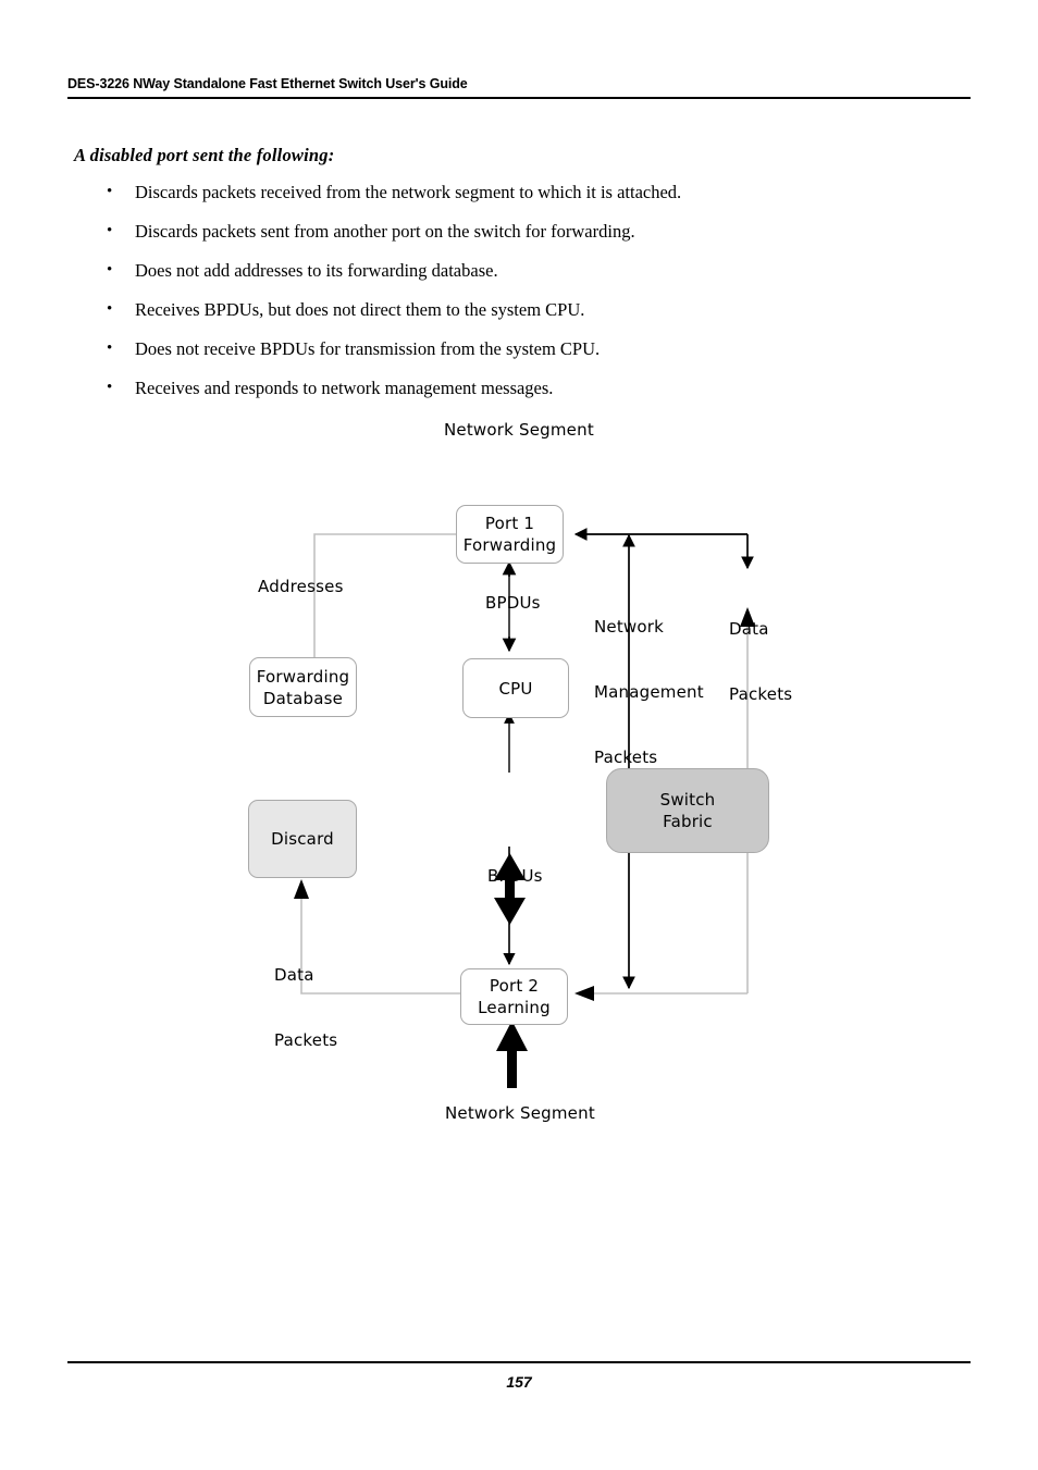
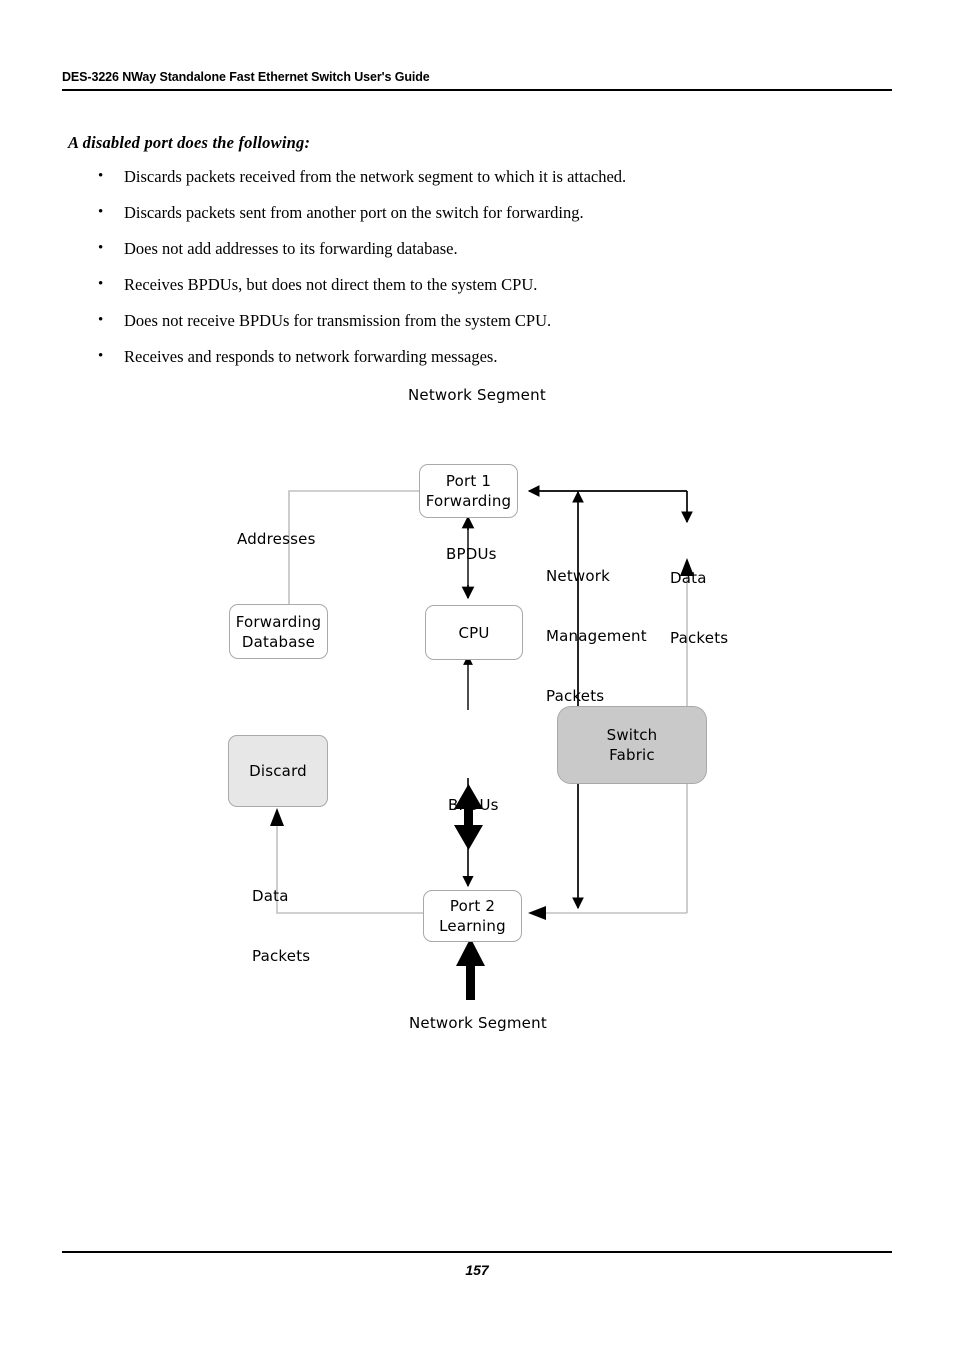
  DES-3226 NWay Standalone Fast Ethernet Switch User's Guide
- A disabled port sent the following:
+ A disabled port does the following:
  •
  Discards packets received from the network segment to which it is attached.
  •
  Discards packets sent from another port on the switch for forwarding.
  •
  Does not add addresses to its forwarding database.
  •
  Receives BPDUs, but does not direct them to the system CPU.
  •
  Does not receive BPDUs for transmission from the system CPU.
  •
- Receives and responds to network management messages.
+ Receives and responds to network forwarding messages.
  Port 1
  Forwarding
  CPU
  Forwarding
  Database
  Discard
  Switch
  Fabric
  Port 2
  Learning
  Network Segment
  Network Segment
  Addresses
  BPDUs
  BPDUs
  Network
  Management
  Packets
  Data
  Packets
  Data
  Packets
  157
